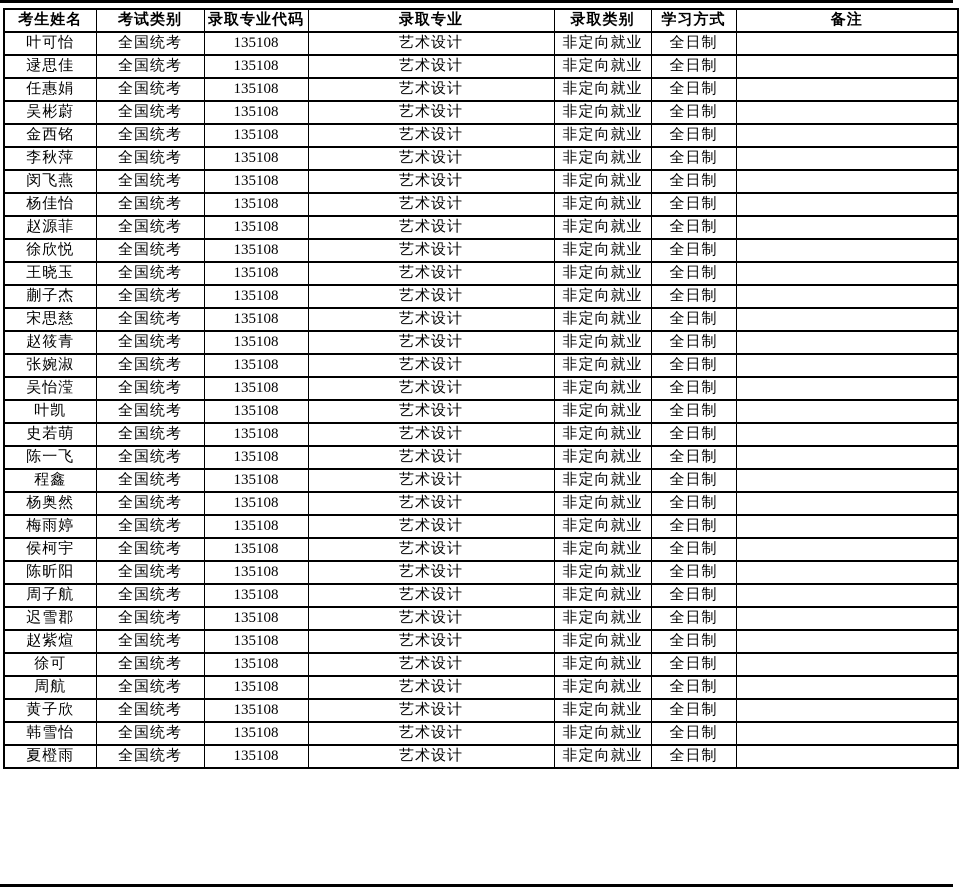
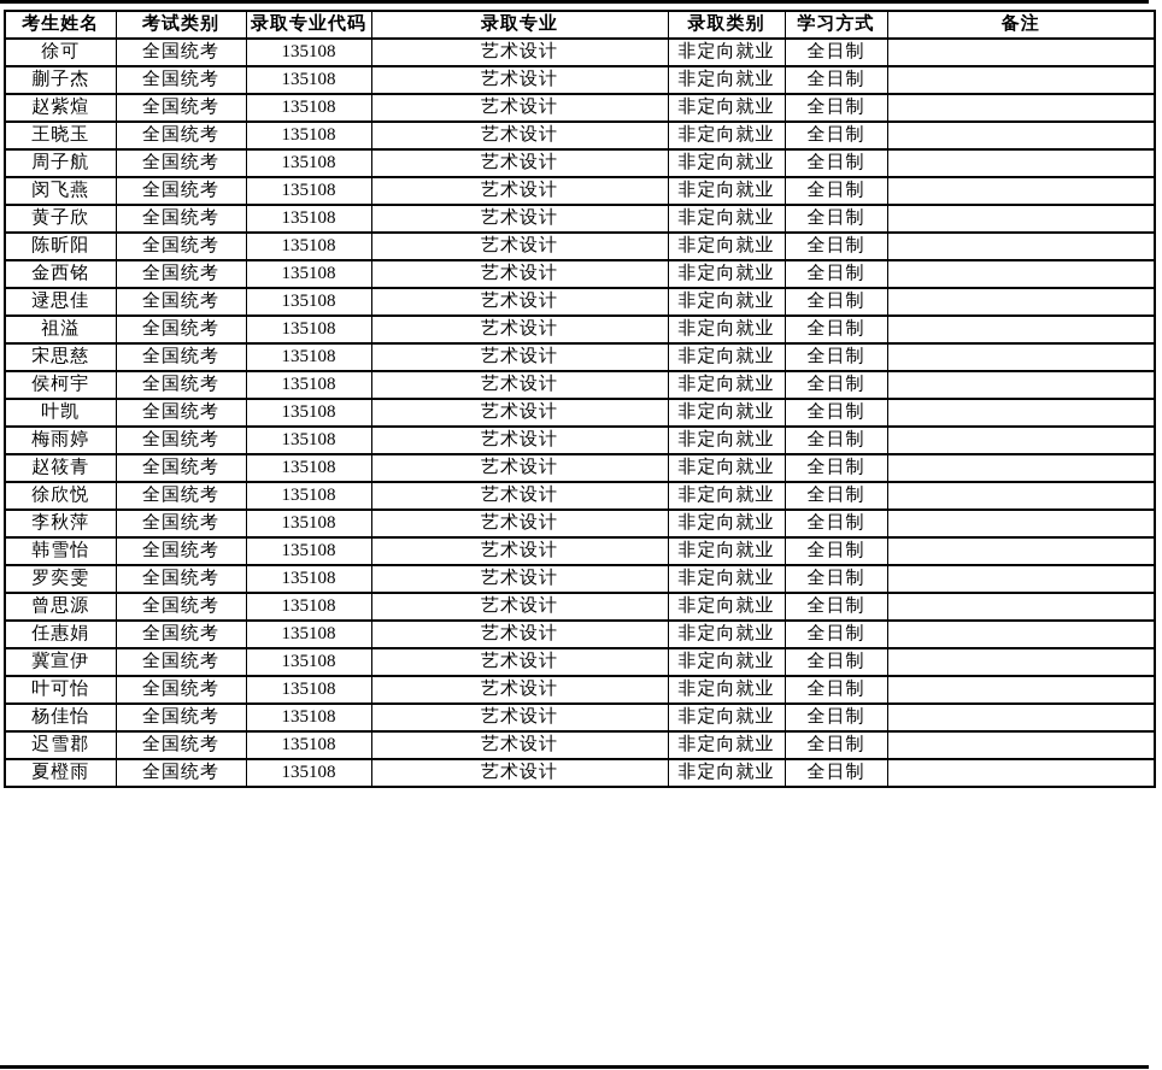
  考生姓名	考试类别	录取专业代码	录取专业	录取类别	学习方式	备注
- 叶可怡	全国统考	135108	艺术设计	非定向就业	全日制
+ 徐可	全国统考	135108	艺术设计	非定向就业	全日制
- 逯思佳	全国统考	135108	艺术设计	非定向就业	全日制
+ 蒯子杰	全国统考	135108	艺术设计	非定向就业	全日制
- 任惠娟	全国统考	135108	艺术设计	非定向就业	全日制
+ 赵紫煊	全国统考	135108	艺术设计	非定向就业	全日制
- 吴彬蔚	全国统考	135108	艺术设计	非定向就业	全日制
- 金西铭	全国统考	135108	艺术设计	非定向就业	全日制
+ 王晓玉	全国统考	135108	艺术设计	非定向就业	全日制
- 李秋萍	全国统考	135108	艺术设计	非定向就业	全日制
+ 周子航	全国统考	135108	艺术设计	非定向就业	全日制
  闵飞燕	全国统考	135108	艺术设计	非定向就业	全日制
- 杨佳怡	全国统考	135108	艺术设计	非定向就业	全日制
+ 黄子欣	全国统考	135108	艺术设计	非定向就业	全日制
- 赵源菲	全国统考	135108	艺术设计	非定向就业	全日制
- 徐欣悦	全国统考	135108	艺术设计	非定向就业	全日制
+ 陈昕阳	全国统考	135108	艺术设计	非定向就业	全日制
- 王晓玉	全国统考	135108	艺术设计	非定向就业	全日制
+ 金西铭	全国统考	135108	艺术设计	非定向就业	全日制
- 蒯子杰	全国统考	135108	艺术设计	非定向就业	全日制
+ 逯思佳	全国统考	135108	艺术设计	非定向就业	全日制
+ 祖溢	全国统考	135108	艺术设计	非定向就业	全日制
  宋思慈	全国统考	135108	艺术设计	非定向就业	全日制
- 赵筱青	全国统考	135108	艺术设计	非定向就业	全日制
+ 侯柯宇	全国统考	135108	艺术设计	非定向就业	全日制
- 张婉淑	全国统考	135108	艺术设计	非定向就业	全日制
- 吴怡滢	全国统考	135108	艺术设计	非定向就业	全日制
  叶凯	全国统考	135108	艺术设计	非定向就业	全日制
- 史若萌	全国统考	135108	艺术设计	非定向就业	全日制
- 陈一飞	全国统考	135108	艺术设计	非定向就业	全日制
- 程鑫	全国统考	135108	艺术设计	非定向就业	全日制
- 杨奥然	全国统考	135108	艺术设计	非定向就业	全日制
  梅雨婷	全国统考	135108	艺术设计	非定向就业	全日制
- 侯柯宇	全国统考	135108	艺术设计	非定向就业	全日制
+ 赵筱青	全国统考	135108	艺术设计	非定向就业	全日制
- 陈昕阳	全国统考	135108	艺术设计	非定向就业	全日制
+ 徐欣悦	全国统考	135108	艺术设计	非定向就业	全日制
- 周子航	全国统考	135108	艺术设计	非定向就业	全日制
+ 李秋萍	全国统考	135108	艺术设计	非定向就业	全日制
- 迟雪郡	全国统考	135108	艺术设计	非定向就业	全日制
+ 韩雪怡	全国统考	135108	艺术设计	非定向就业	全日制
+ 罗奕雯	全国统考	135108	艺术设计	非定向就业	全日制
+ 曾思源	全国统考	135108	艺术设计	非定向就业	全日制
- 赵紫煊	全国统考	135108	艺术设计	非定向就业	全日制
+ 任惠娟	全国统考	135108	艺术设计	非定向就业	全日制
+ 冀宣伊	全国统考	135108	艺术设计	非定向就业	全日制
- 徐可	全国统考	135108	艺术设计	非定向就业	全日制
+ 叶可怡	全国统考	135108	艺术设计	非定向就业	全日制
- 周航	全国统考	135108	艺术设计	非定向就业	全日制
- 黄子欣	全国统考	135108	艺术设计	非定向就业	全日制
+ 杨佳怡	全国统考	135108	艺术设计	非定向就业	全日制
- 韩雪怡	全国统考	135108	艺术设计	非定向就业	全日制
+ 迟雪郡	全国统考	135108	艺术设计	非定向就业	全日制
  夏橙雨	全国统考	135108	艺术设计	非定向就业	全日制
